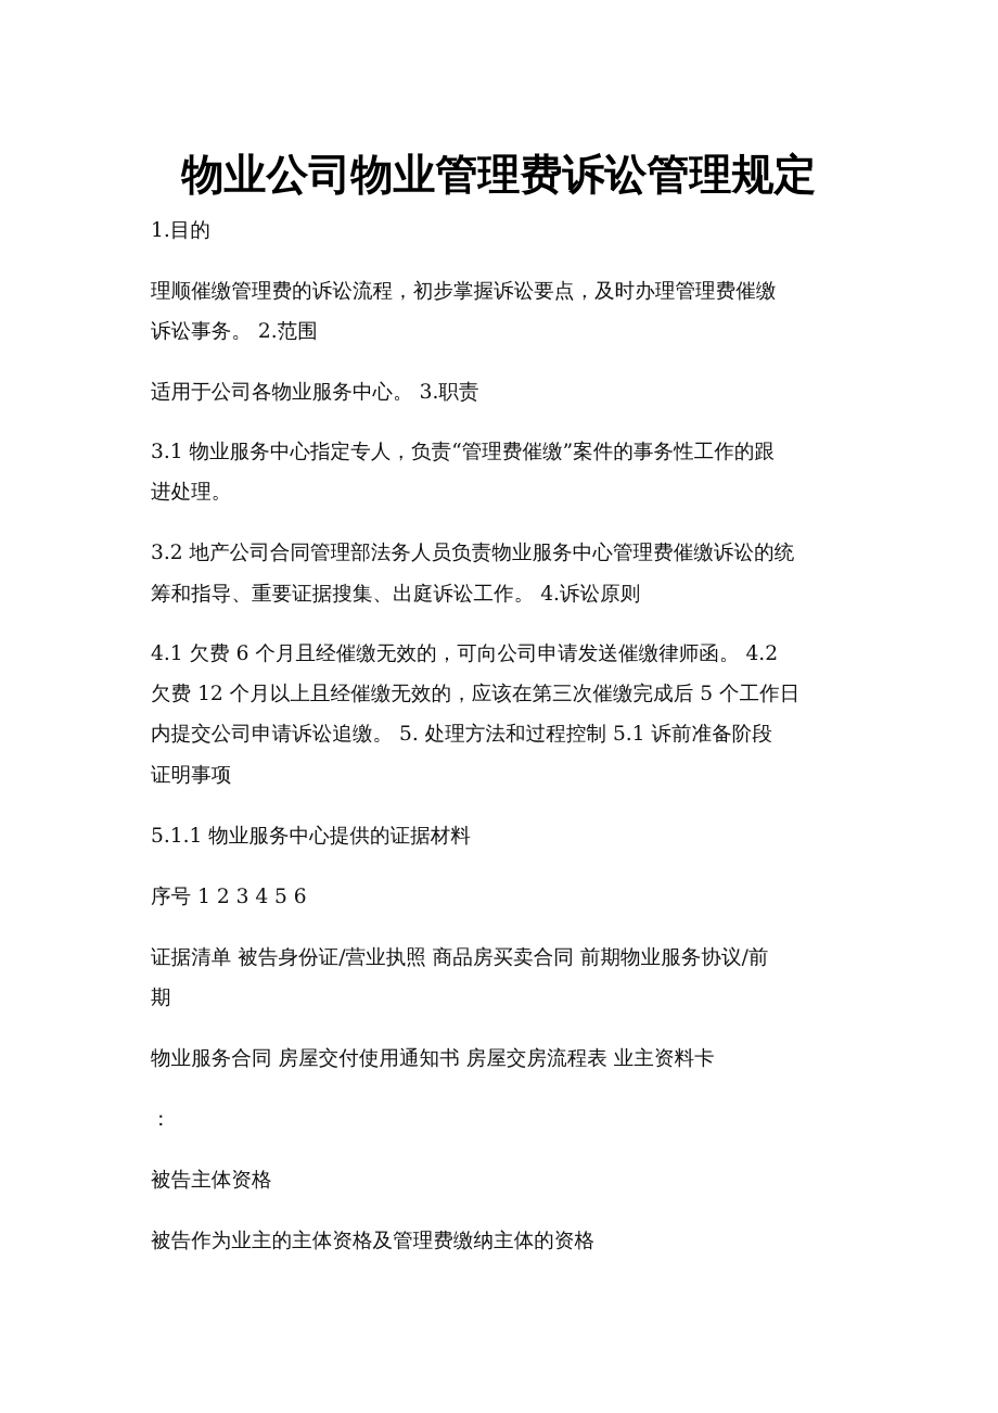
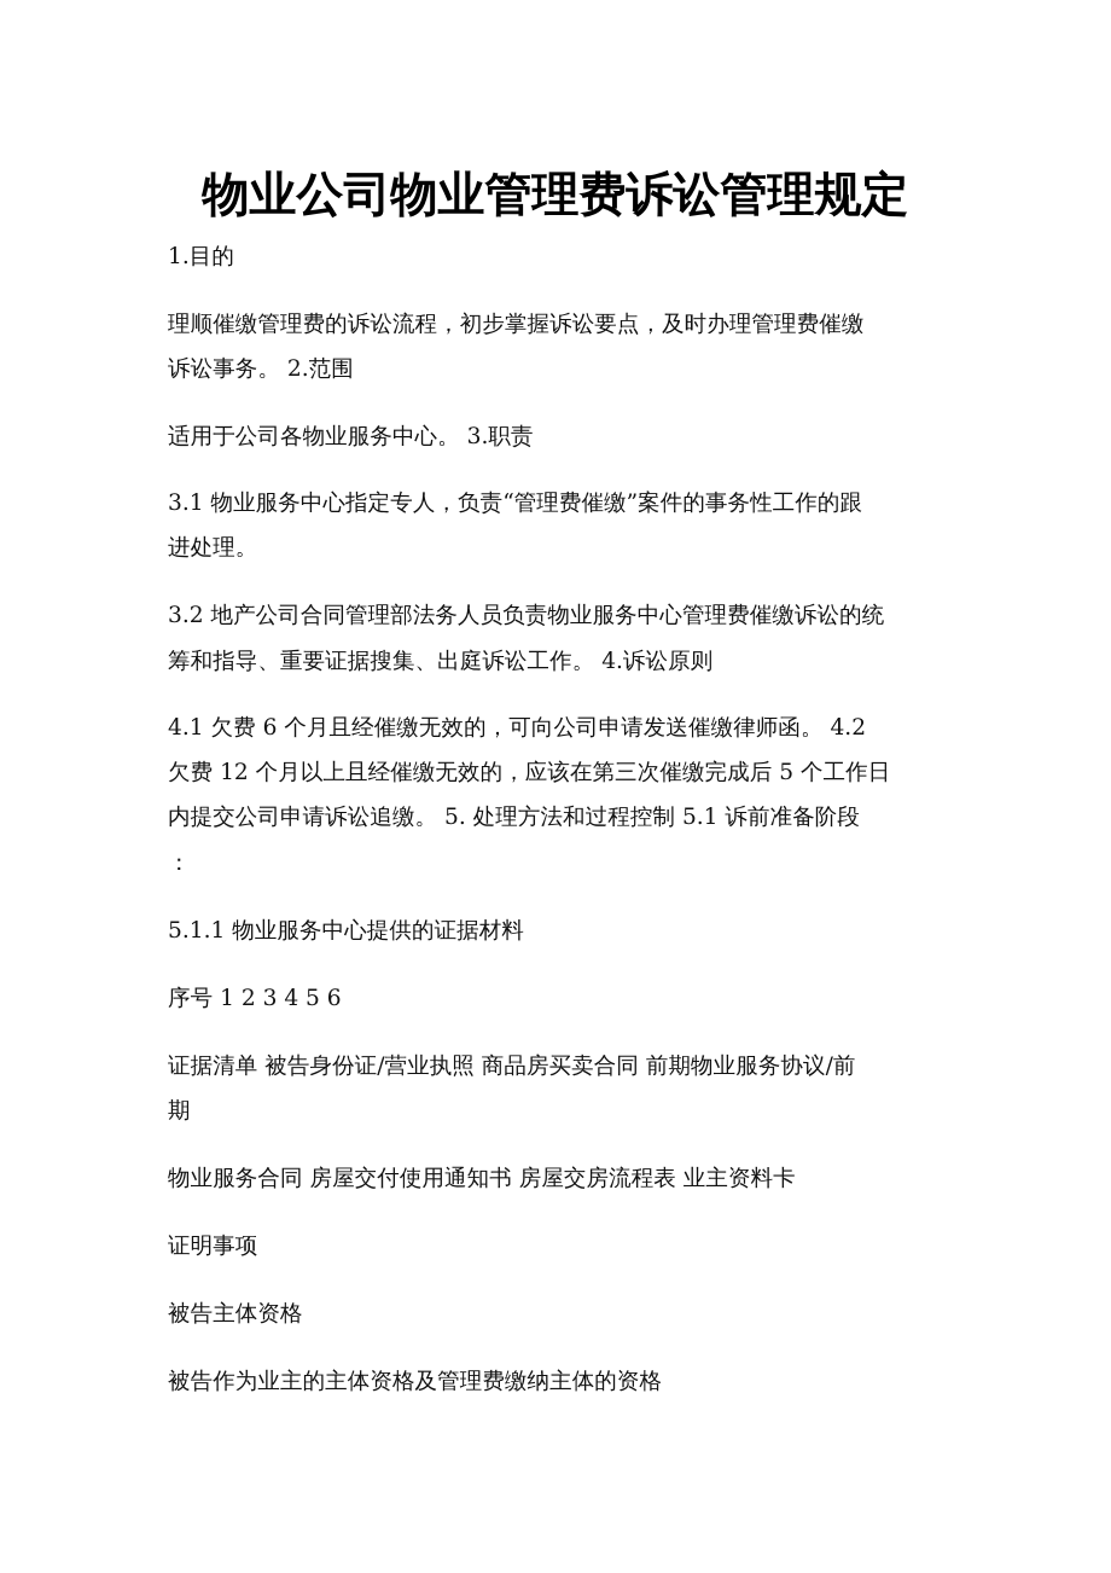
  物业公司物业管理费诉讼管理规定
  1.目的
  理顺催缴管理费的诉讼流程，初步掌握诉讼要点，及时办理管理费催缴
  诉讼事务。 2.范围
  适用于公司各物业服务中心。 3.职责
  3.1 物业服务中心指定专人，负责“管理费催缴”案件的事务性工作的跟
  进处理。
  3.2 地产公司合同管理部法务人员负责物业服务中心管理费催缴诉讼的统
  筹和指导、重要证据搜集、出庭诉讼工作。 4.诉讼原则
  4.1 欠费 6 个月且经催缴无效的，可向公司申请发送催缴律师函。 4.2
  欠费 12 个月以上且经催缴无效的，应该在第三次催缴完成后 5 个工作日
  内提交公司申请诉讼追缴。 5. 处理方法和过程控制 5.1 诉前准备阶段
- 证明事项
+ ：
  5.1.1 物业服务中心提供的证据材料
  序号 1 2 3 4 5 6
  证据清单 被告身份证/营业执照 商品房买卖合同 前期物业服务协议/前
  期
  物业服务合同 房屋交付使用通知书 房屋交房流程表 业主资料卡
- ：
+ 证明事项
  被告主体资格
  被告作为业主的主体资格及管理费缴纳主体的资格
